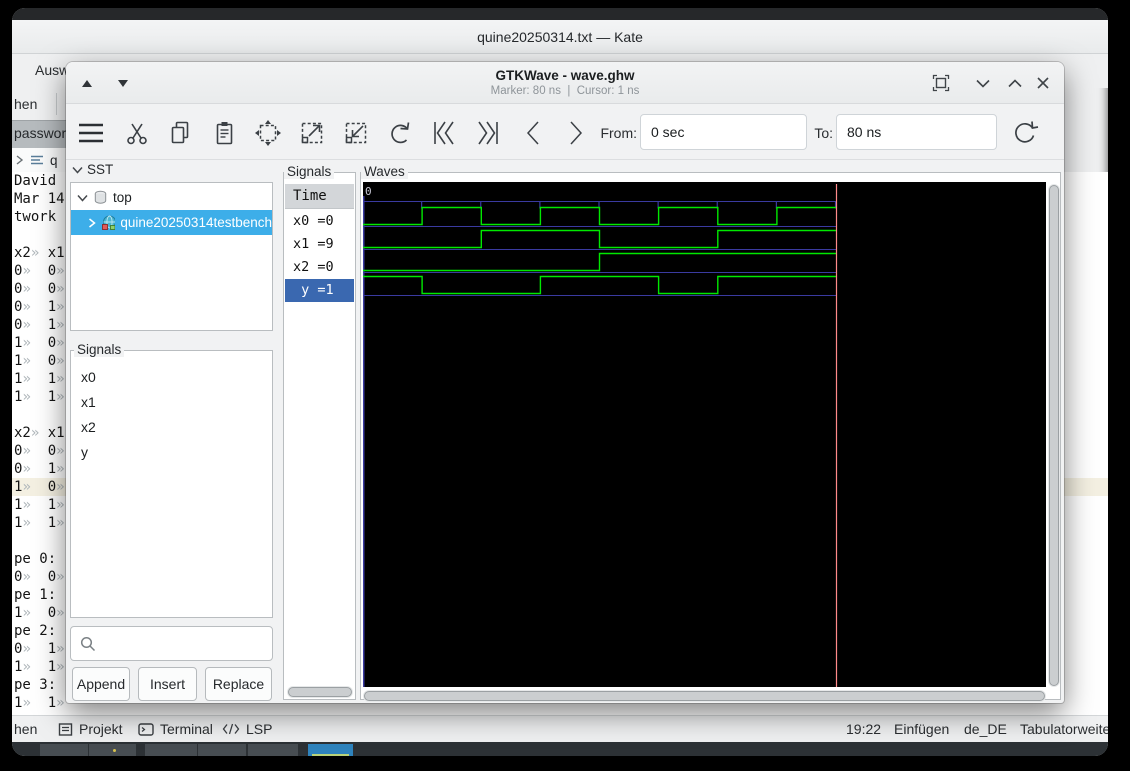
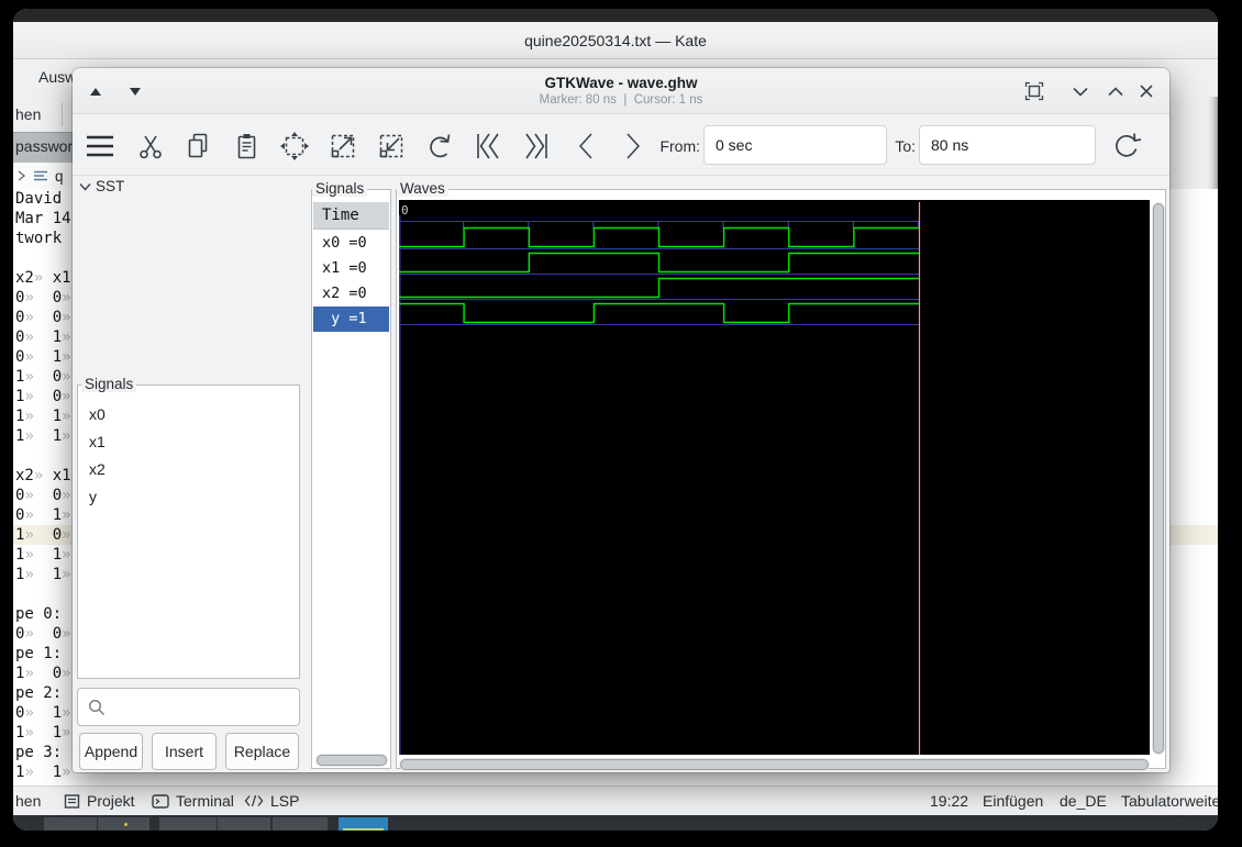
  quine20250314.txt — Kate
  Ausw
  hen
  passwor
  q
  David
  Mar 14
  twork
  x2» x1
  0» 0»
  0» 0»
  0» 1»
  0» 1»
  1» 0»
  1» 0»
  1» 1»
  1» 1»
  x2» x1
  0» 0»
  0» 1»
  1» 0»
  1» 1»
  1» 1»
  pe 0:
  0» 0»
  pe 1:
  1» 0»
  pe 2:
  0» 1»
  1» 1»
  pe 3:
  1» 1»
  hen
  Projekt
  Terminal
  LSP
  19:22
  Einfügen
  de_DE
  Tabulatorweite
  GTKWave - wave.ghw
  Marker: 80 ns | Cursor: 1 ns
  From:
  0 sec
  To:
  80 ns
  SST
- top
- quine20250314testbench
  Signals
  x0
  x1
  x2
  y
  Append
  Insert
  Replace
  Signals
  Time
  x0 =0
- x1 =9
+ x1 =0
  x2 =0
  y =1
  Waves
  0
